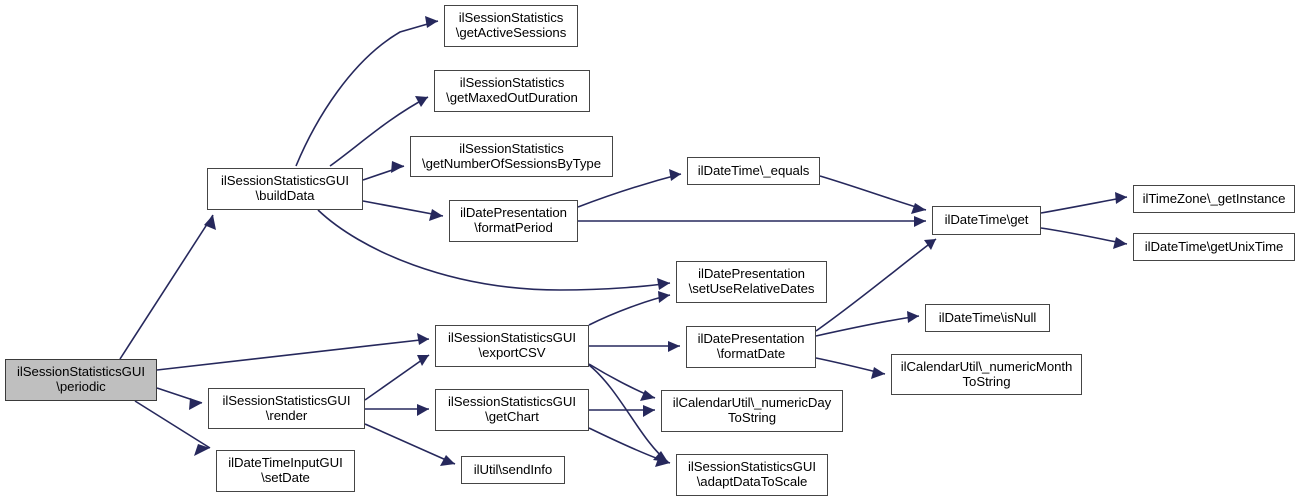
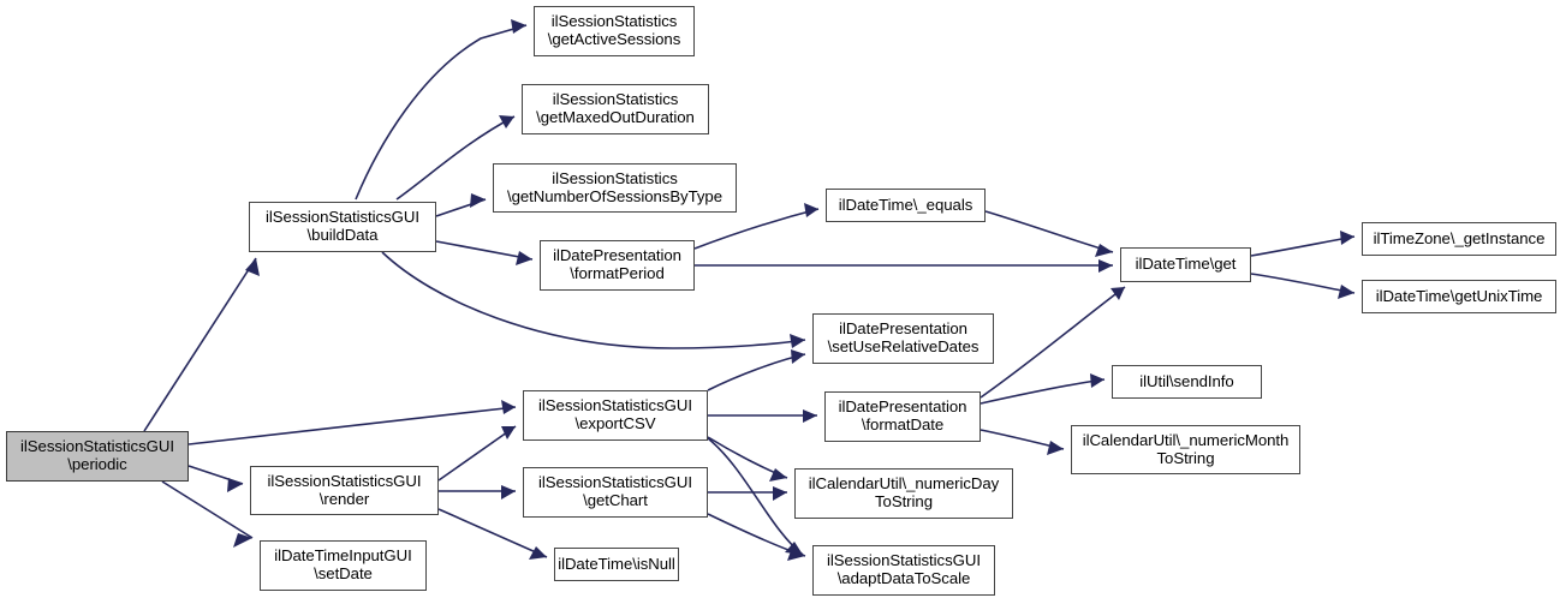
  ilSessionStatisticsGUI
  \periodic
  ilSessionStatisticsGUI
  \buildData
  ilSessionStatisticsGUI
  \render
  ilDateTimeInputGUI
  \setDate
  ilSessionStatistics
  \getActiveSessions
  ilSessionStatistics
  \getMaxedOutDuration
  ilSessionStatistics
  \getNumberOfSessionsByType
  ilDatePresentation
  \formatPeriod
  ilSessionStatisticsGUI
  \exportCSV
  ilSessionStatisticsGUI
  \getChart
- ilUtil\sendInfo
+ ilDateTime\isNull
  ilDateTime\_equals
  ilDatePresentation
  \setUseRelativeDates
  ilDatePresentation
  \formatDate
  ilCalendarUtil\_numericDay
  ToString
  ilSessionStatisticsGUI
  \adaptDataToScale
  ilDateTime\get
- ilDateTime\isNull
+ ilUtil\sendInfo
  ilCalendarUtil\_numericMonth
  ToString
  ilTimeZone\_getInstance
  ilDateTime\getUnixTime
